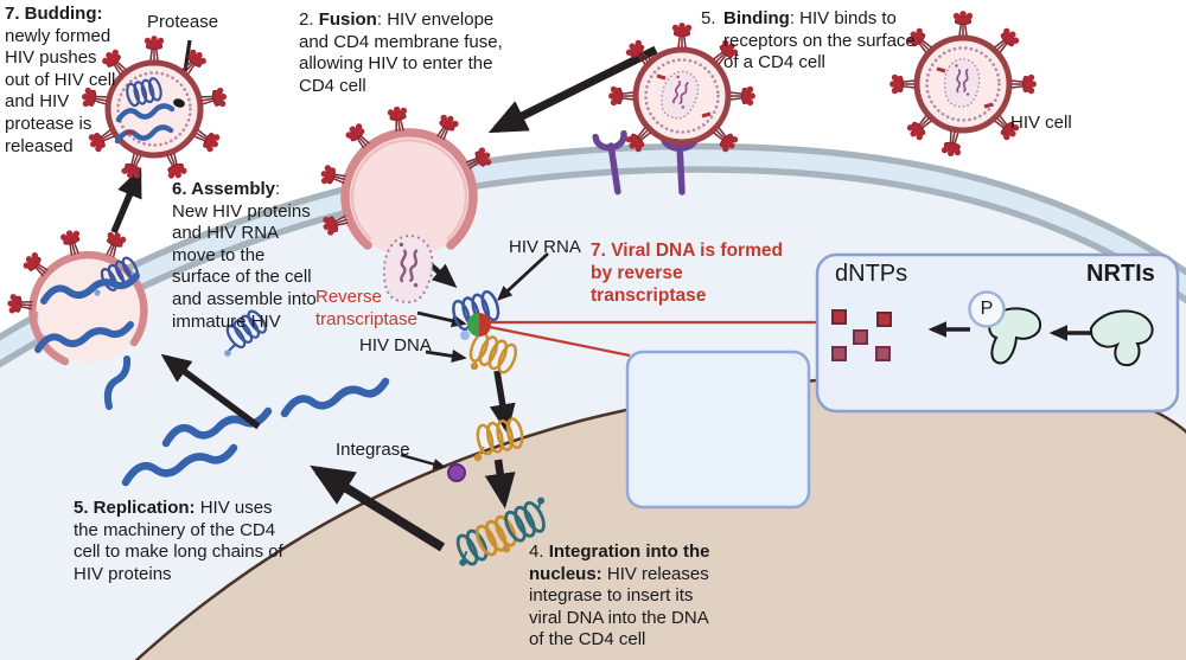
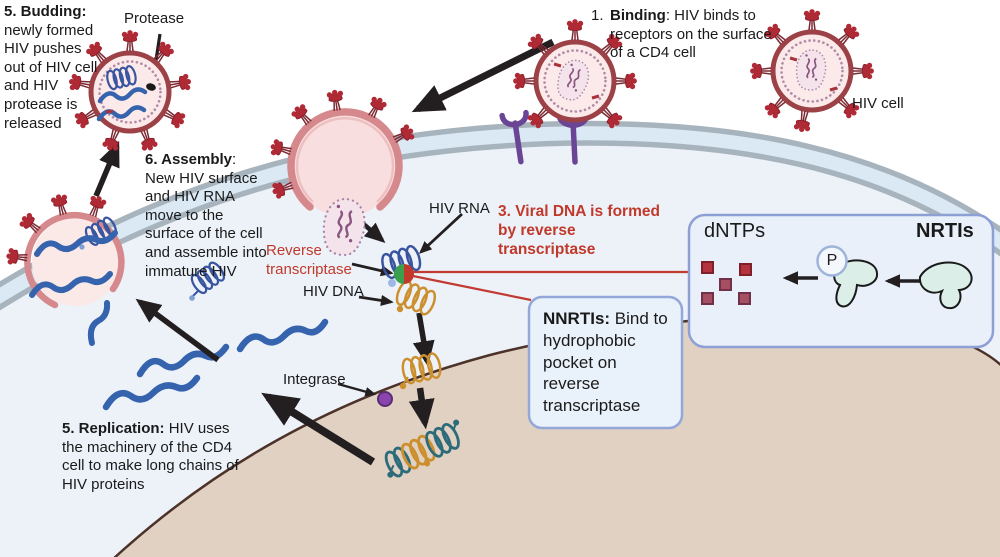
- 7. Budding: newly formed HIV pushes out of HIV cell and HIV protease is released
+ 5. Budding: newly formed HIV pushes out of HIV cell and HIV protease is released
  Protease
- 2. Fusion: HIV envelope and CD4 membrane fuse, allowing HIV to enter the CD4 cell
- 5.
+ 1.
  Binding: HIV binds to receptors on the surface of a CD4 cell
  HIV cell
- 6. Assembly: New HIV proteins and HIV RNA move to the surface of the cell and assemble into immature HIV
+ 6. Assembly: New HIV surface and HIV RNA move to the surface of the cell and assemble into immature HIV
  HIV RNA
- 7. Viral DNA is formed by reverse transcriptase
+ 3. Viral DNA is formed by reverse transcriptase
  Reverse transcriptase
  HIV DNA
  Integrase
  5. Replication: HIV uses the machinery of the CD4 cell to make long chains of HIV proteins
- 4. Integration into the nucleus: HIV releases integrase to insert its viral DNA into the DNA of the CD4 cell
  dNTPs
  NRTIs
  P
+ NNRTIs: Bind to hydrophobic pocket on reverse transcriptase
